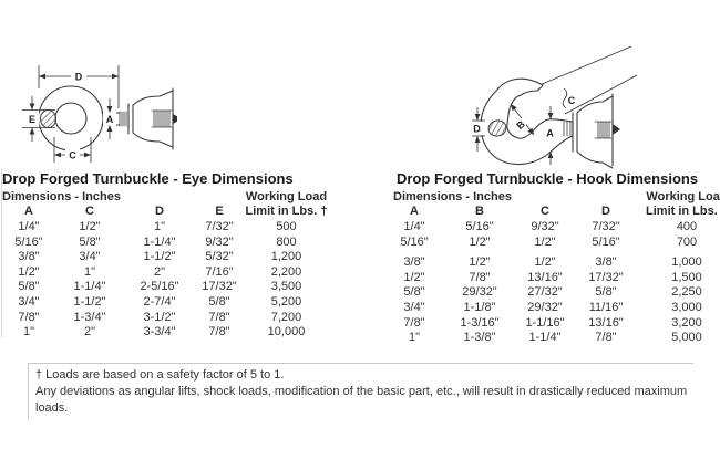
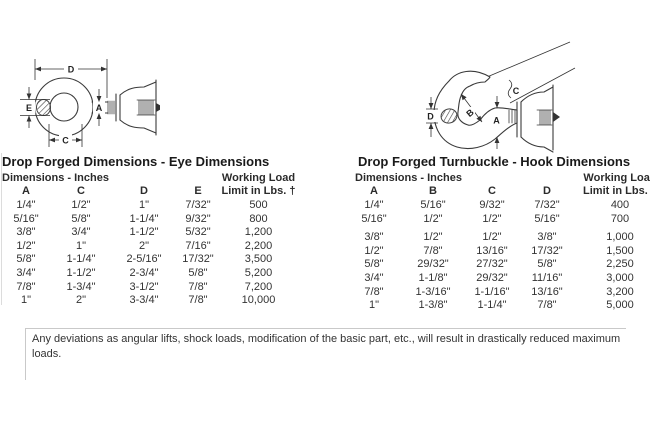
  D
  E
  C
  A
  C
  D
  A
- Drop Forged Turnbuckle - Eye Dimensions
+ Drop Forged Dimensions - Eye Dimensions
  Dimensions - Inches
  Working Load
  A
  C
  D
  E
  Limit in Lbs. †
  1/4"
  1/2"
  1"
  7/32"
  500
  5/16"
  5/8"
  1-1/4"
  9/32"
  800
  3/8"
  3/4"
  1-1/2"
  5/32"
  1,200
  1/2"
  1"
  2"
  7/16"
  2,200
  5/8"
  1-1/4"
  2-5/16"
  17/32"
  3,500
  3/4"
  1-1/2"
- 2-7/4"
+ 2-3/4"
  5/8"
  5,200
  7/8"
  1-3/4"
  3-1/2"
  7/8"
  7,200
  1"
  2"
  3-3/4"
  7/8"
  10,000
  Drop Forged Turnbuckle - Hook Dimensions
  Dimensions - Inches
  Working Loa
  A
  B
  C
  D
  Limit in Lbs.
  1/4"
  5/16"
  9/32"
  7/32"
  400
  5/16"
  1/2"
  1/2"
  5/16"
  700
  3/8"
  1/2"
  1/2"
  3/8"
  1,000
  1/2"
  7/8"
  13/16"
  17/32"
  1,500
  5/8"
  29/32"
  27/32"
  5/8"
  2,250
  3/4"
  1-1/8"
  29/32"
  11/16"
  3,000
  7/8"
  1-3/16"
  1-1/16"
  13/16"
  3,200
  1"
  1-3/8"
  1-1/4"
  7/8"
  5,000
- † Loads are based on a safety factor of 5 to 1.
  Any deviations as angular lifts, shock loads, modification of the basic part, etc., will result in drastically reduced maximum loads.
